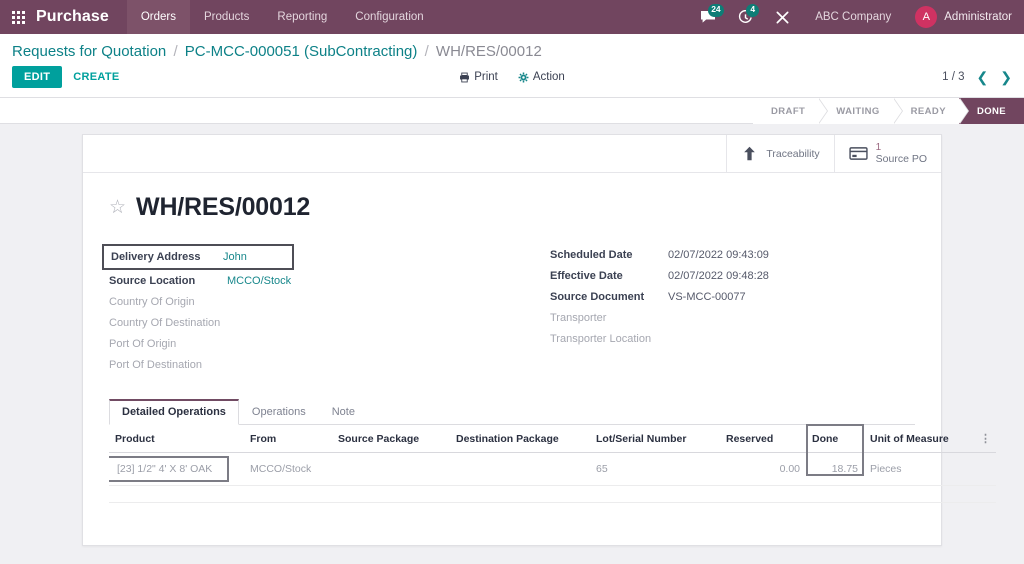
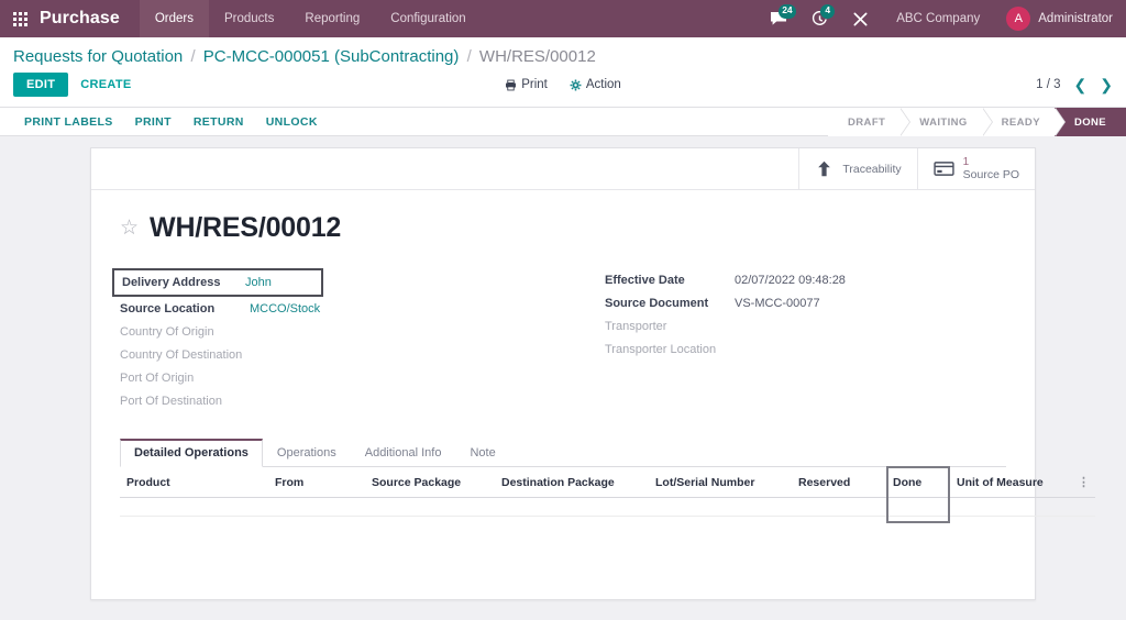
  Purchase
  Orders
  Products
  Reporting
  Configuration
  24
  4
  ABC Company
  A
  Administrator
  Requests for Quotation / PC-MCC-000051 (SubContracting) / WH/RES/00012
  EDIT
  CREATE
  Print
  Action
  1 / 3
  ❮
  ❯
+ PRINT LABELS
+ PRINT
+ RETURN
+ UNLOCK
  DRAFT
  WAITING
  READY
  DONE
  Traceability
  1
  Source PO
  ☆
  WH/RES/00012
  Delivery Address
  John
  Source Location
  MCCO/Stock
  Country Of Origin
  Country Of Destination
  Port Of Origin
  Port Of Destination
- Scheduled Date
- 02/07/2022 09:43:09
  Effective Date
  02/07/2022 09:48:28
  Source Document
  VS-MCC-00077
  Transporter
  Transporter Location
  Detailed Operations
  Operations
+ Additional Info
  Note
  Product	From	Source Package	Destination Package	Lot/Serial Number	Reserved	Done	Unit of Measure	⋮
- [23] 1/2" 4' X 8' OAK	MCCO/Stock			65	0.00	18.75	Pieces
